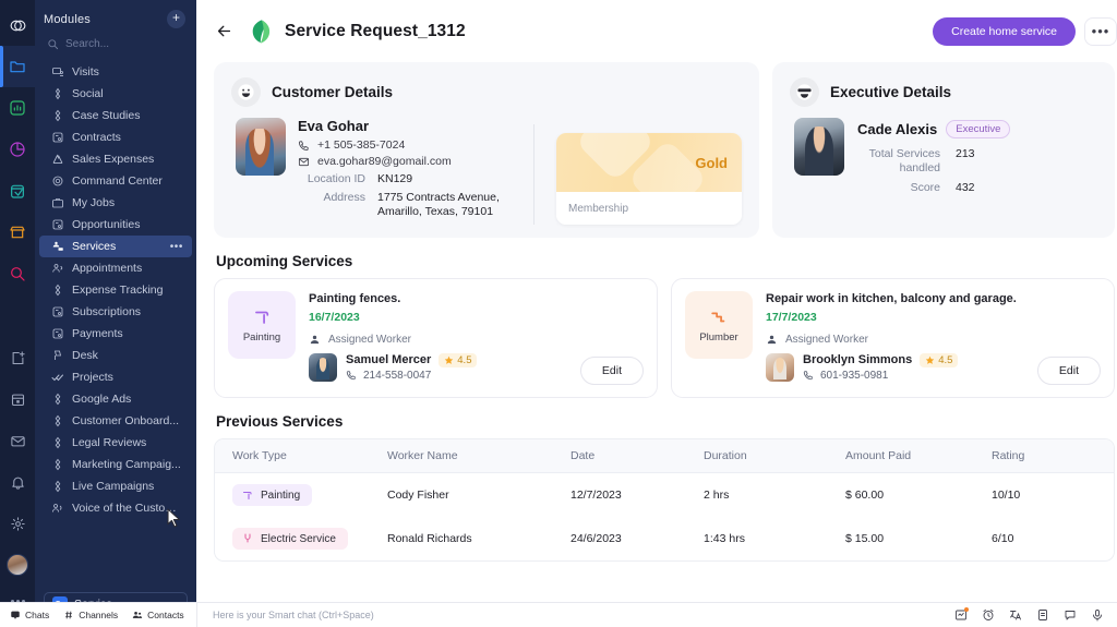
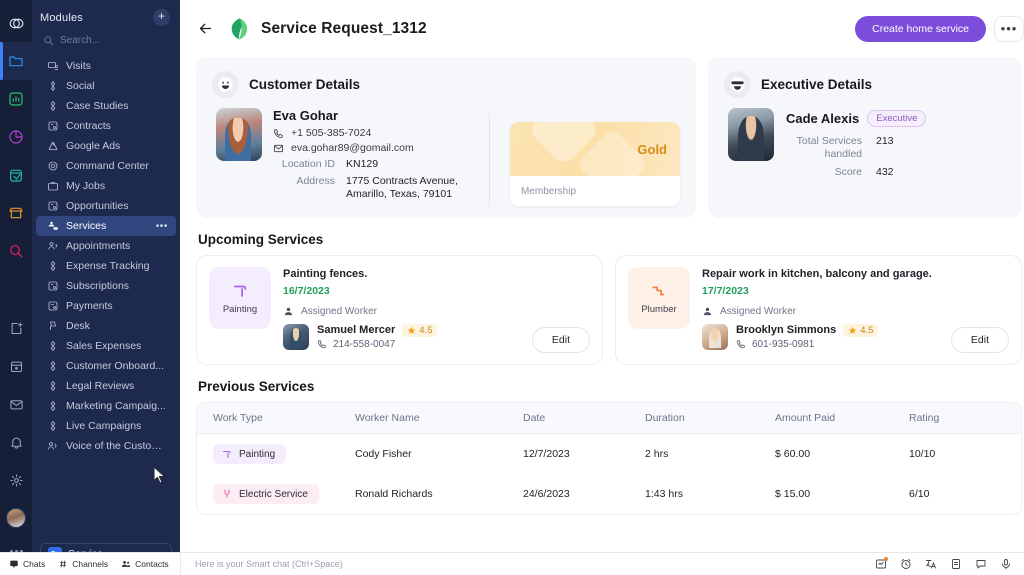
  Modules
  +
  Search...
  Visits
  Social
  Case Studies
  Contracts
- Sales Expenses
+ Google Ads
  Command Center
  My Jobs
  Opportunities
  Services
  •••
  Appointments
  Expense Tracking
  Subscriptions
  Payments
  Desk
- Projects
- Google Ads
+ Sales Expenses
  Customer Onboard...
  Legal Reviews
  Marketing Campaig...
  Live Campaigns
  Voice of the Customer
  Service Request_1312
  Create home service
  •••
  Customer Details
  Eva Gohar
  +1 505-385-7024
  eva.gohar89@gomail.com
  Location ID
  KN129
  Address
  1775 Contracts Avenue, Amarillo, Texas, 79101
  Gold
  Membership
  Executive Details
  Cade Alexis
  Executive
  Total Services handled
  213
  Score
  432
  Upcoming Services
  Painting
  Painting fences.
  16/7/2023
  Assigned Worker
  Samuel Mercer
  4.5
  214-558-0047
  Edit
  Plumber
  Repair work in kitchen, balcony and garage.
  17/7/2023
  Assigned Worker
  Brooklyn Simmons
  4.5
  601-935-0981
  Edit
  Previous Services
  Work Type	Worker Name	Date	Duration	Amount Paid	Rating
  Painting	Cody Fisher	12/7/2023	2 hrs	$ 60.00	10/10
  Electric Service	Ronald Richards	24/6/2023	1:43 hrs	$ 15.00	6/10
  Chats
  Channels
  Contacts
  Here is your Smart chat (Ctrl+Space)
